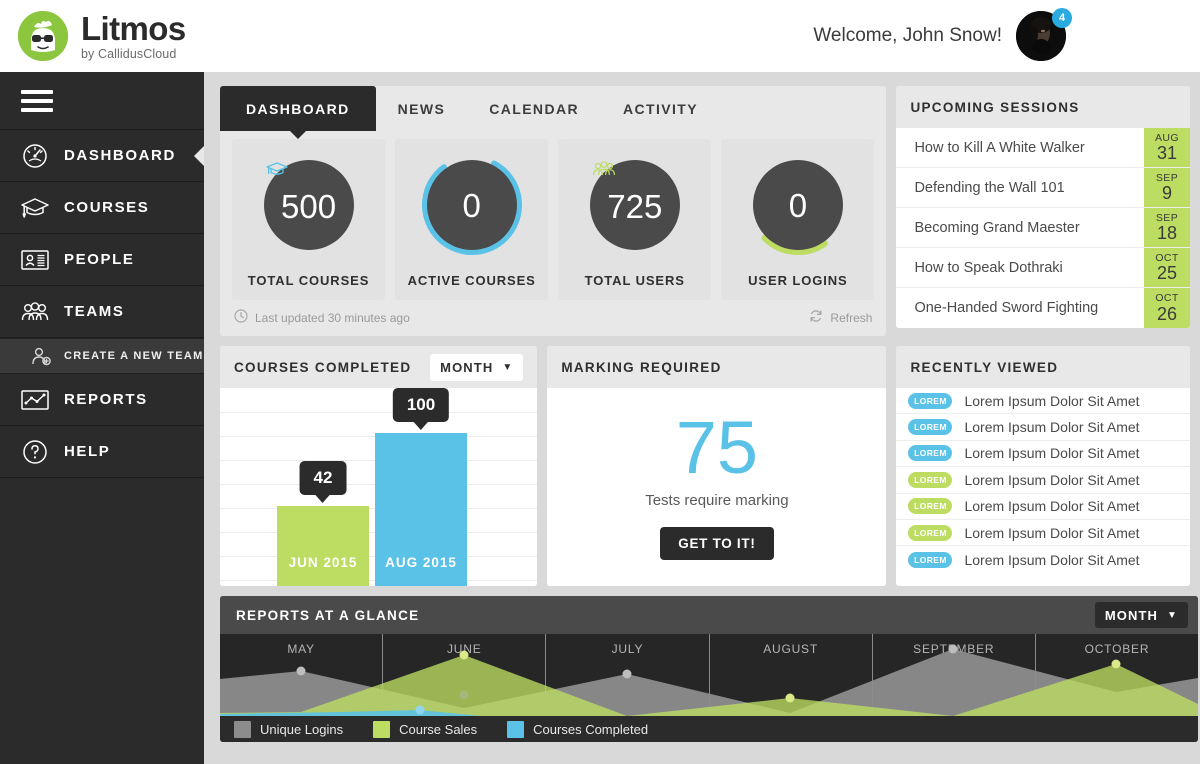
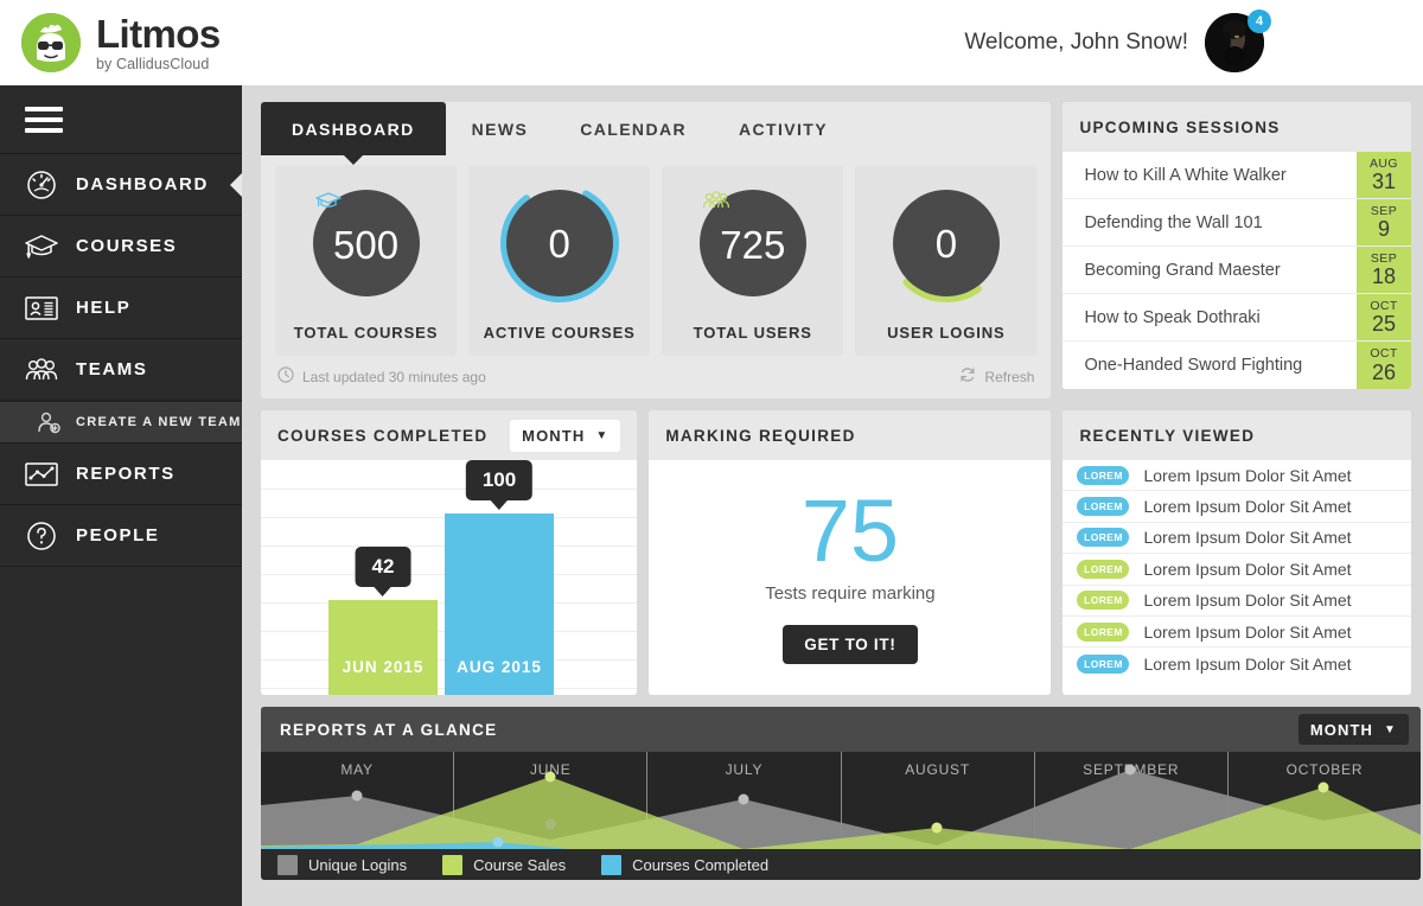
  Litmos
  by CallidusCloud
  Welcome, John Snow!
  4
  DASHBOARD
  COURSES
- PEOPLE
+ HELP
  TEAMS
  CREATE A NEW TEAM
  REPORTS
- HELP
+ PEOPLE
  DASHBOARD
  NEWS
  CALENDAR
  ACTIVITY
  500
  TOTAL COURSES
  0
  ACTIVE COURSES
  725
  TOTAL USERS
  0
  USER LOGINS
  Last updated 30 minutes ago
  Refresh
  UPCOMING SESSIONS
  How to Kill A White Walker
  AUG
  31
  Defending the Wall 101
  SEP
  9
  Becoming Grand Maester
  SEP
  18
  How to Speak Dothraki
  OCT
  25
  One-Handed Sword Fighting
  OCT
  26
  COURSES COMPLETED
  MONTH
  ▼
  42
  JUN 2015
  100
  AUG 2015
  MARKING REQUIRED
  75
  Tests require marking
  GET TO IT!
  RECENTLY VIEWED
  LOREM
  Lorem Ipsum Dolor Sit Amet
  LOREM
  Lorem Ipsum Dolor Sit Amet
  LOREM
  Lorem Ipsum Dolor Sit Amet
  LOREM
  Lorem Ipsum Dolor Sit Amet
  LOREM
  Lorem Ipsum Dolor Sit Amet
  LOREM
  Lorem Ipsum Dolor Sit Amet
  LOREM
  Lorem Ipsum Dolor Sit Amet
  REPORTS AT A GLANCE
  MONTH
  ▼
  MAY
  JUNE
  JULY
  AUGUST
  SEPTMBER
  OCTOBER
  Unique Logins
  Course Sales
  Courses Completed
